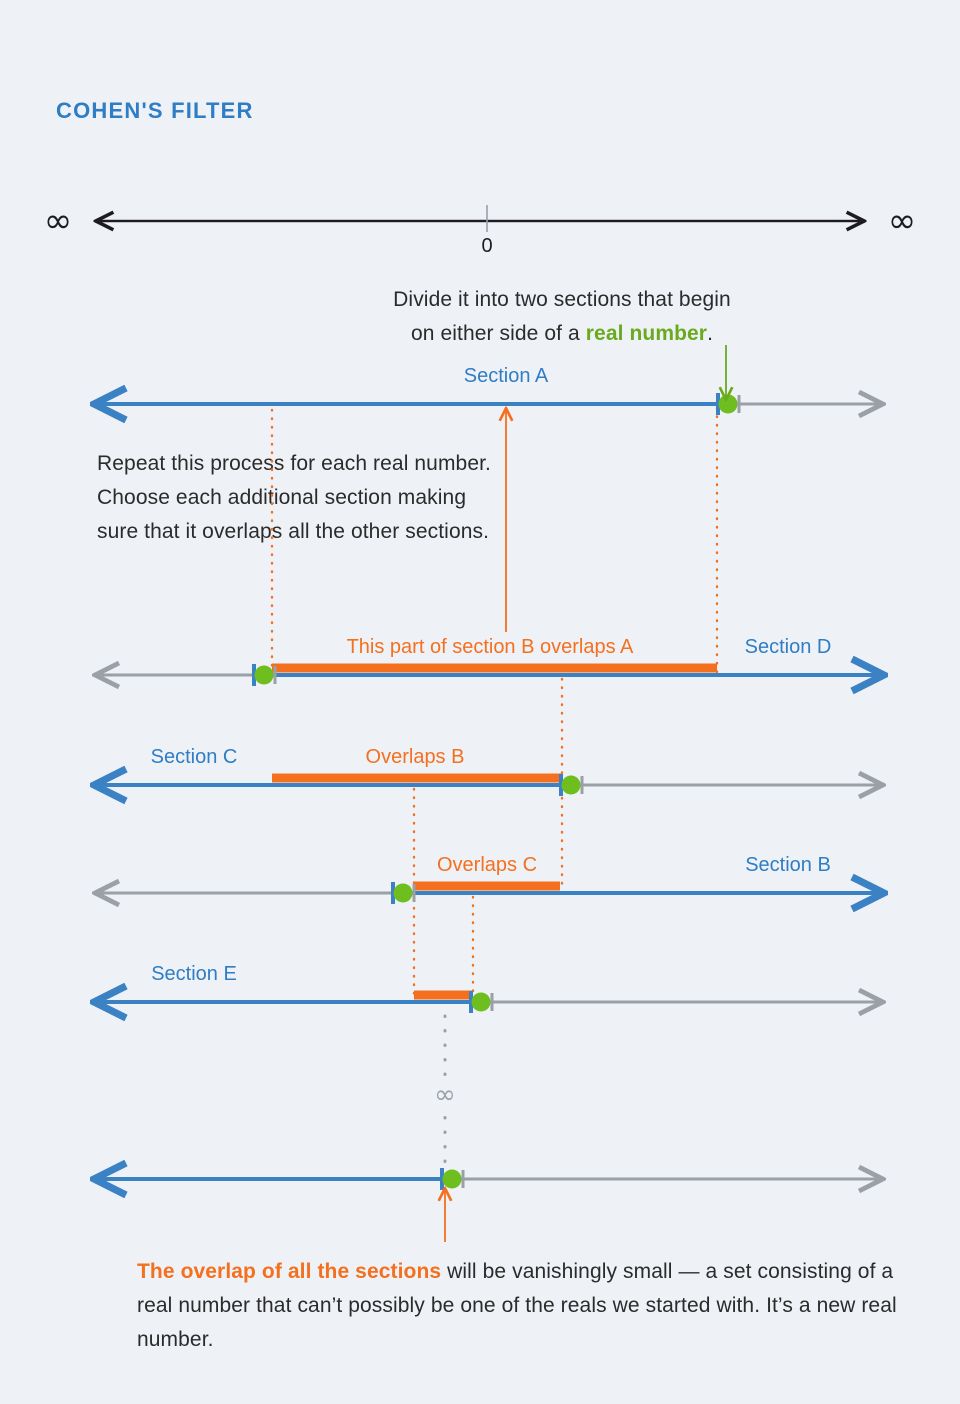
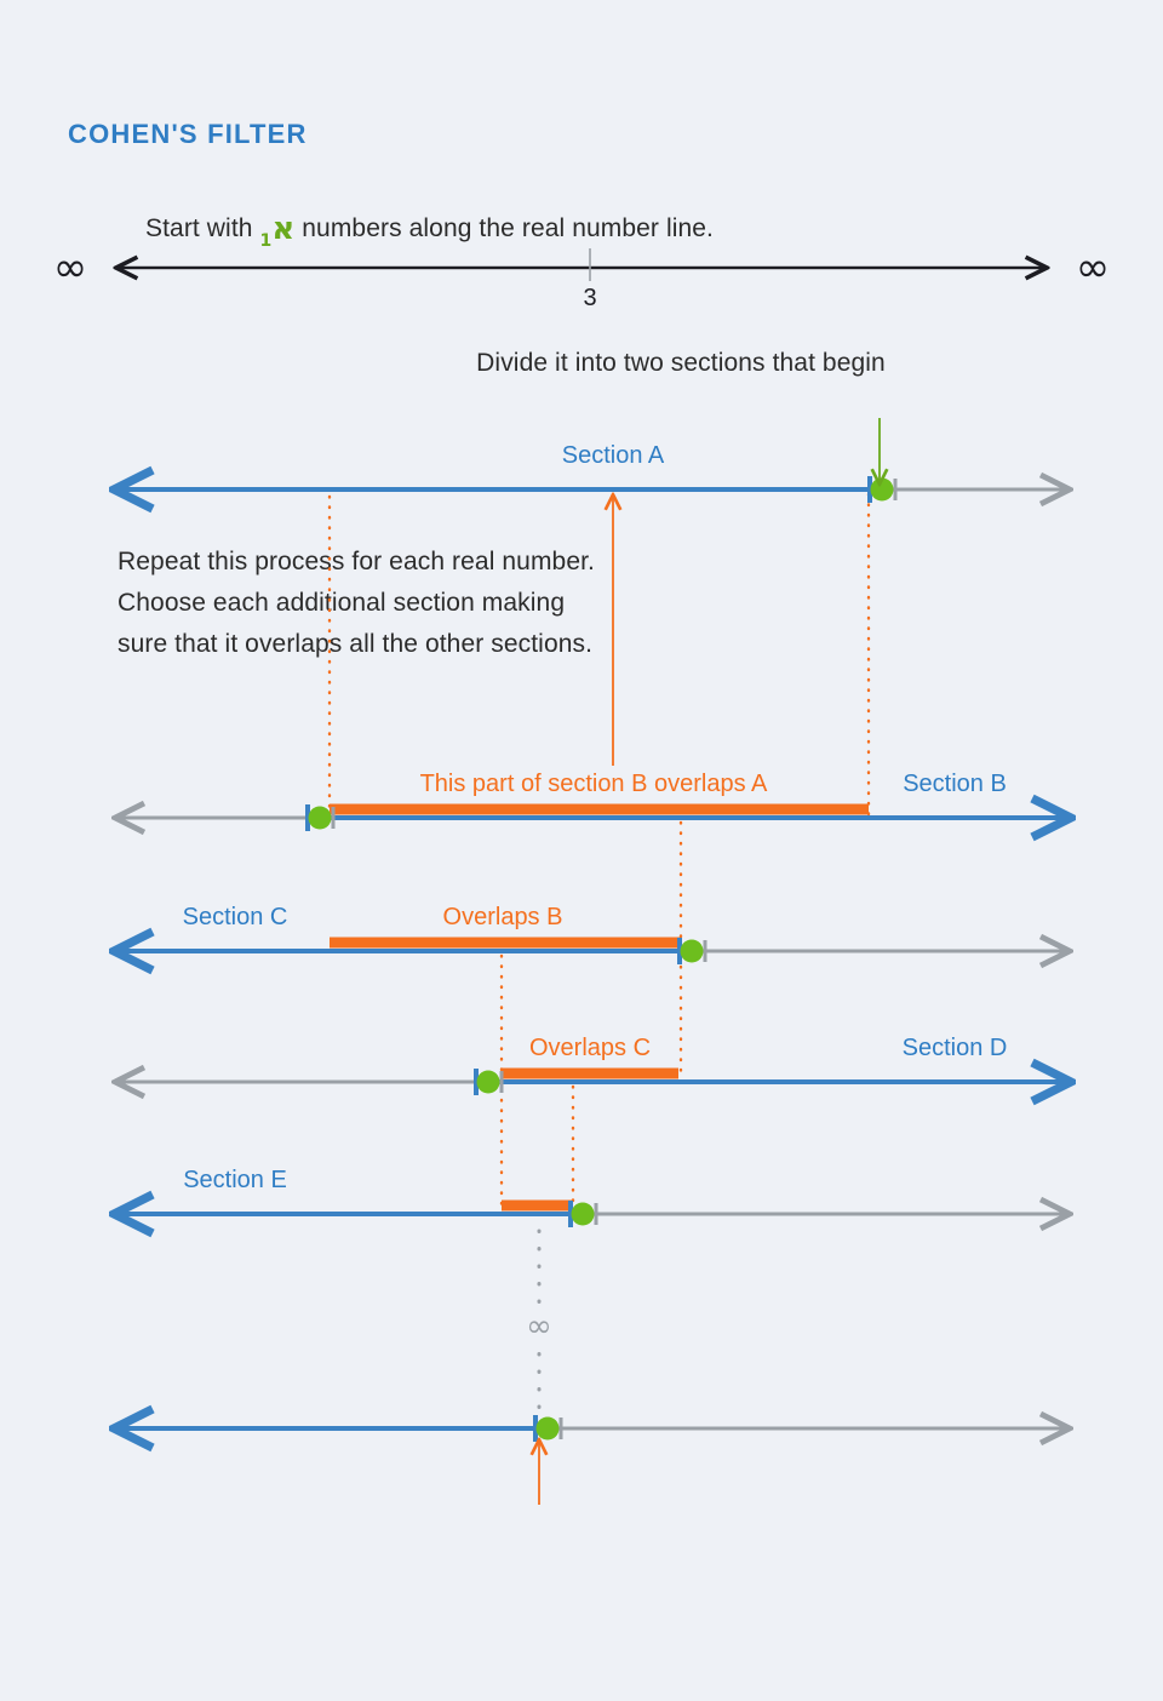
  COHEN'S FILTER
+ Start with א1 numbers along the real number line.
  Divide it into two sections that begin
- on either side of a real number.
  Repeat this process for each real number. Choose each additional section making sure that it overlaps all the other sections.
- The overlap of all the sections will be vanishingly small — a set consisting of a real number that can’t possibly be one of the reals we started with. It’s a new real number.
  ∞
  ∞
- 0
+ 3
  Section A
- Section D
+ Section B
  This part of section B overlaps A
  Section C
  Overlaps B
- Section B
+ Section D
  Overlaps C
  Section E
  ∞
